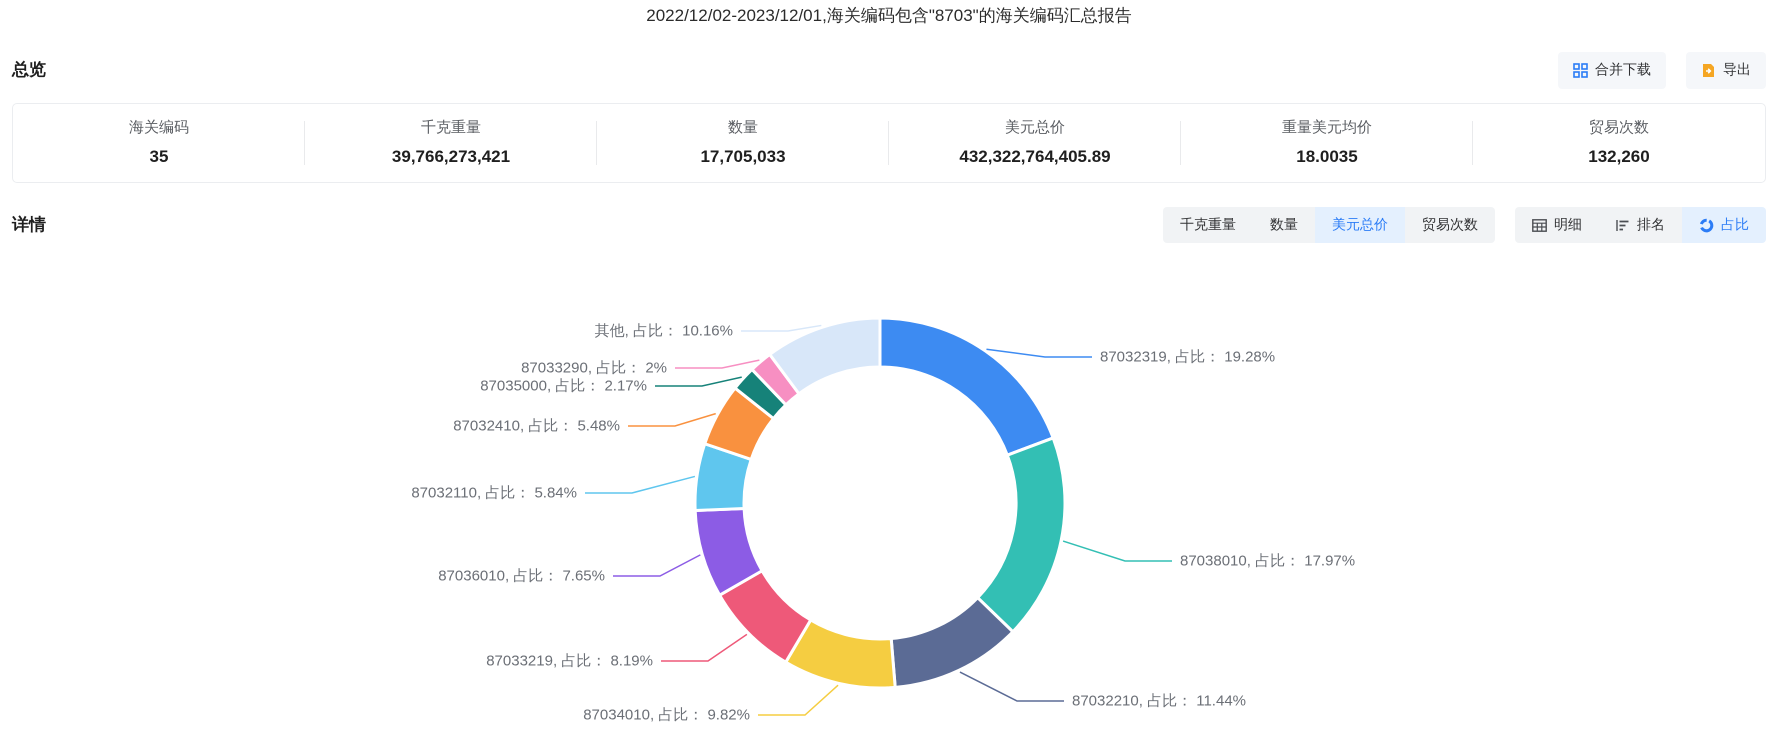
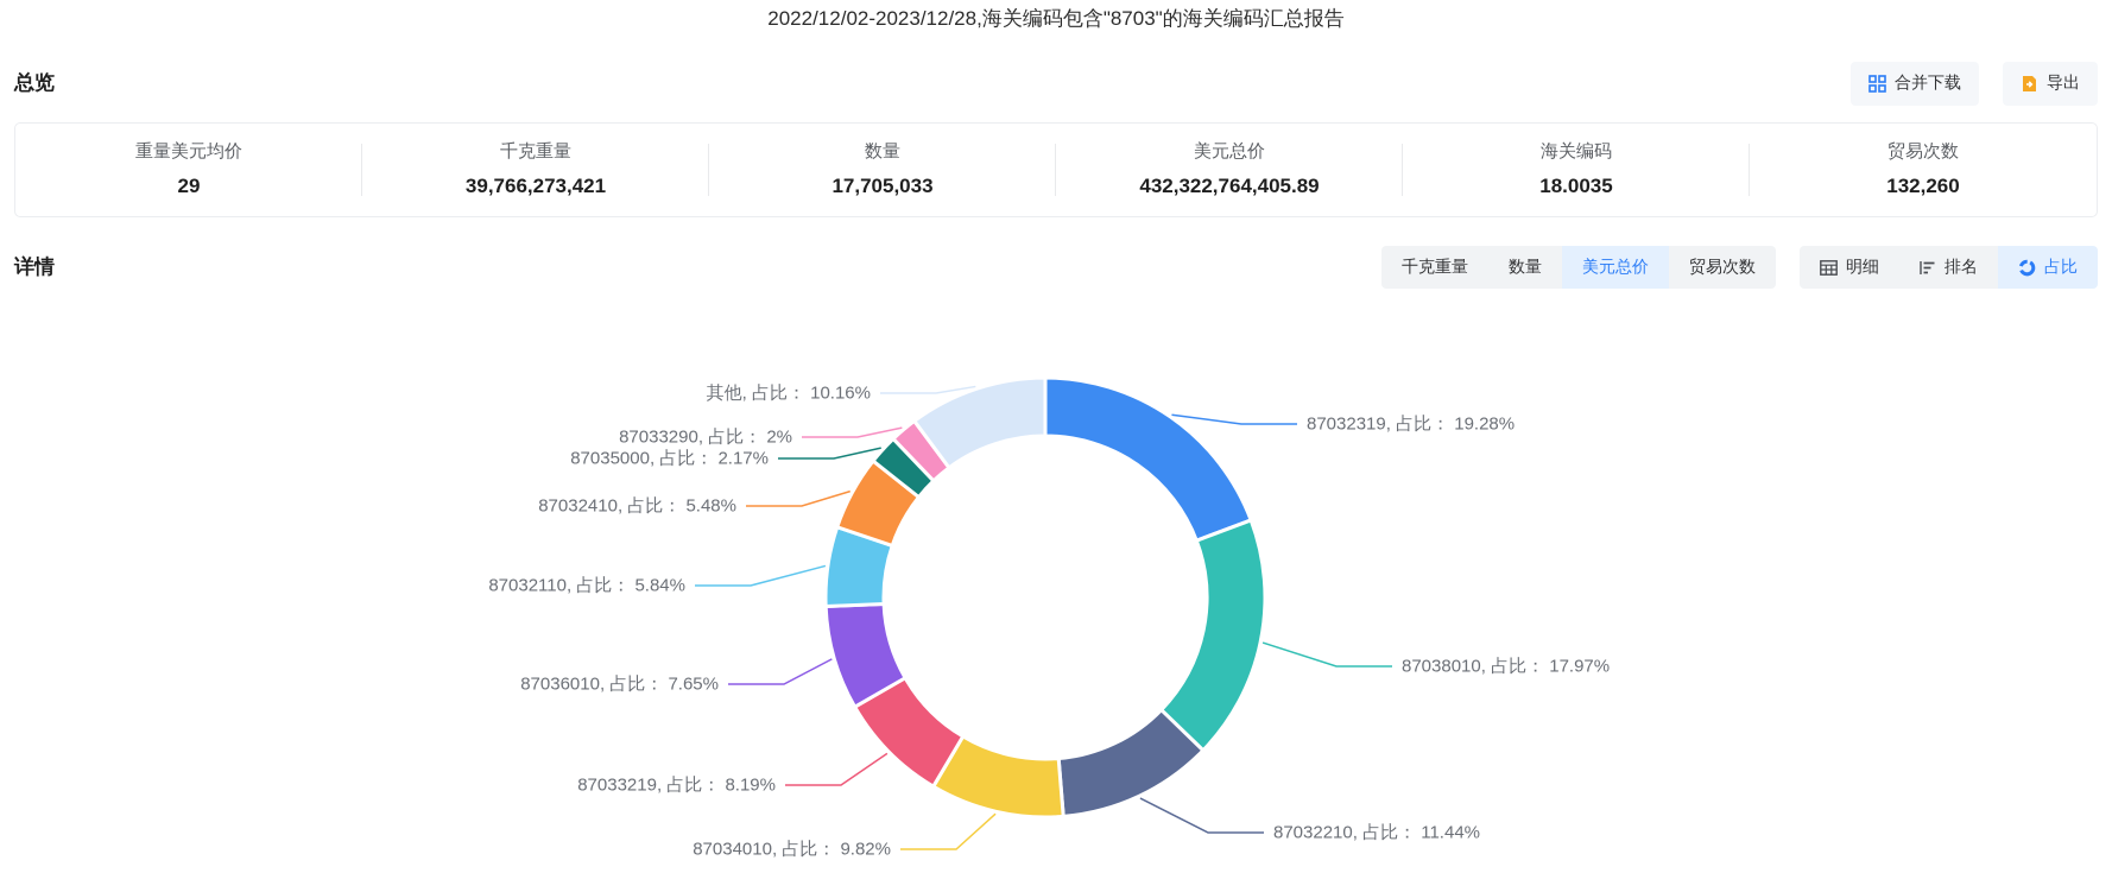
- 2022/12/02-2023/12/01,海关编码包含"8703"的海关编码汇总报告
+ 2022/12/02-2023/12/28,海关编码包含"8703"的海关编码汇总报告
  总览
  合并下载
  导出
- 海关编码
+ 重量美元均价
- 35
+ 29
  千克重量
  39,766,273,421
  数量
  17,705,033
  美元总价
  432,322,764,405.89
- 重量美元均价
+ 海关编码
  18.0035
  贸易次数
  132,260
  详情
  千克重量
  数量
  美元总价
  贸易次数
  明细
  排名
  占比
  87032319, 占比： 19.28%
  87038010, 占比： 17.97%
  87032210, 占比： 11.44%
  87034010, 占比： 9.82%
  87033219, 占比： 8.19%
  87036010, 占比： 7.65%
  87032110, 占比： 5.84%
  87032410, 占比： 5.48%
  87035000, 占比： 2.17%
  87033290, 占比： 2%
  其他, 占比： 10.16%
